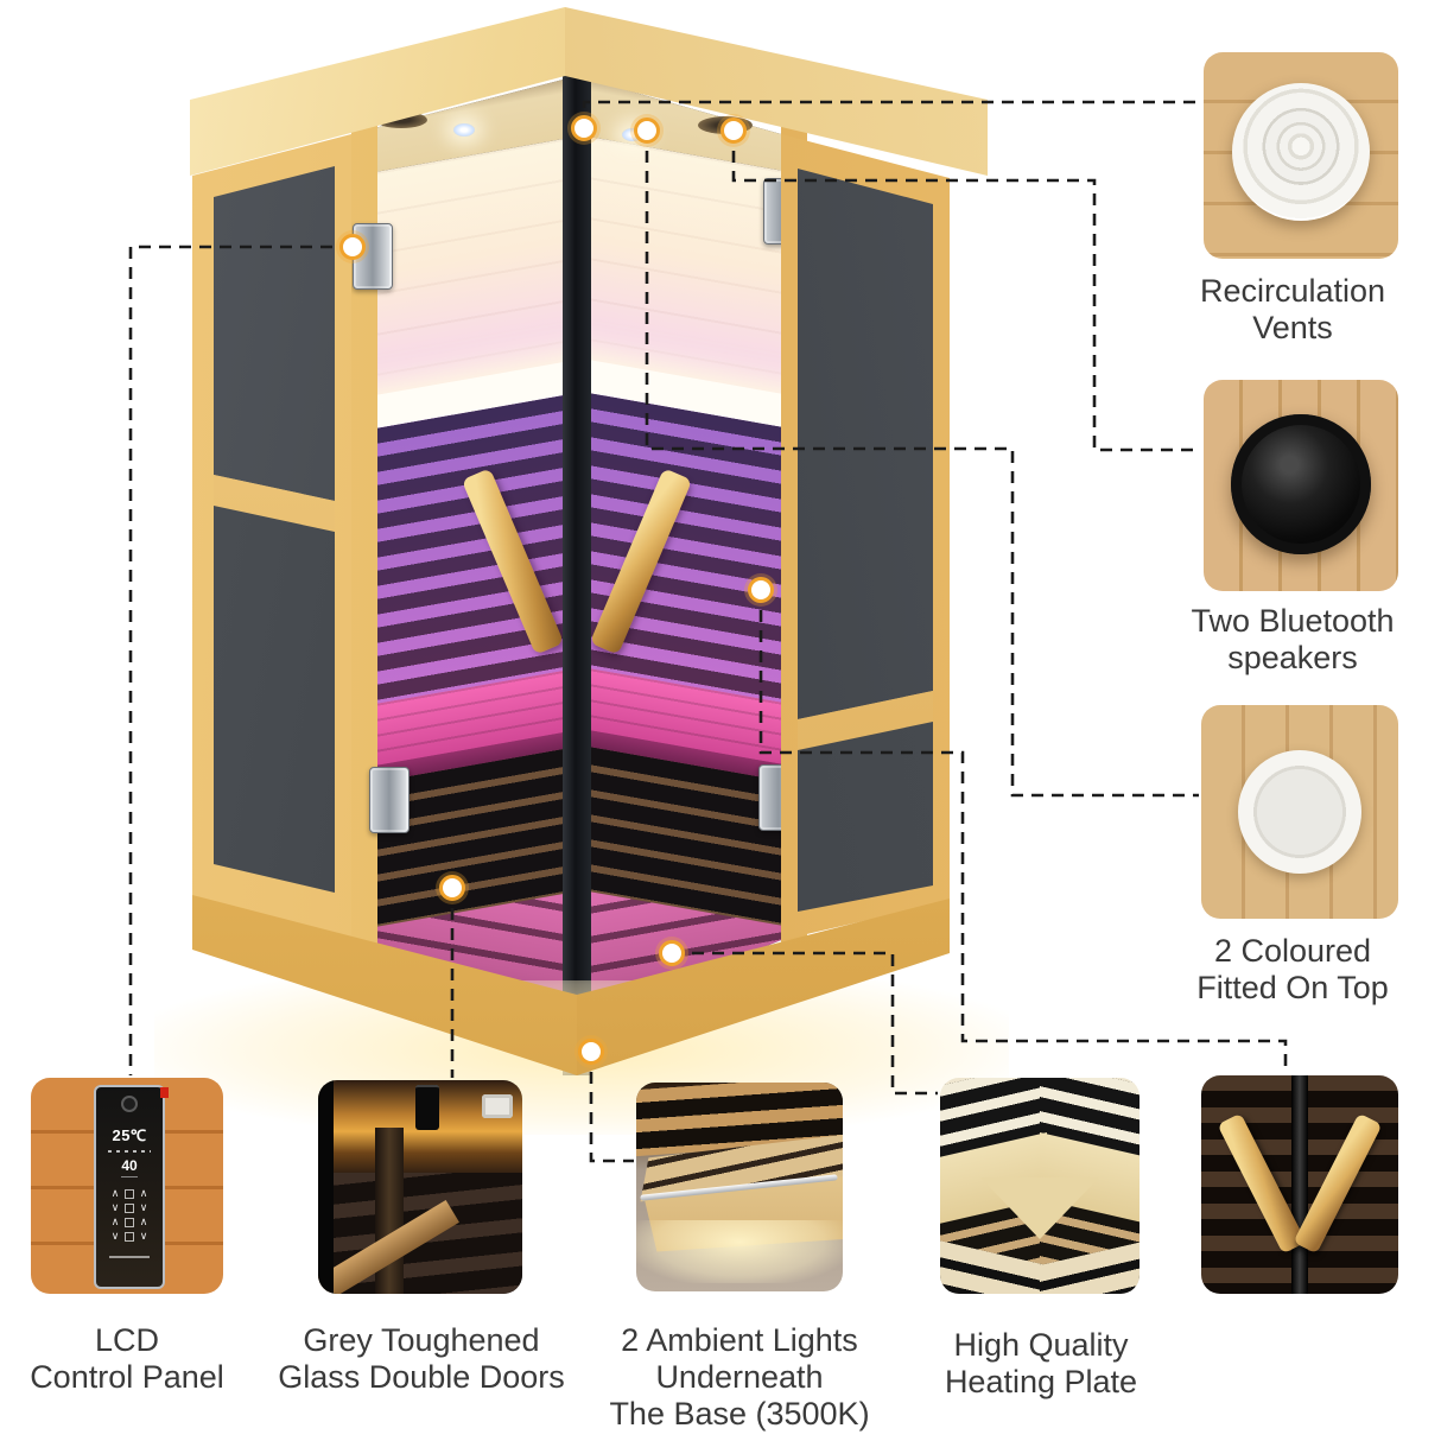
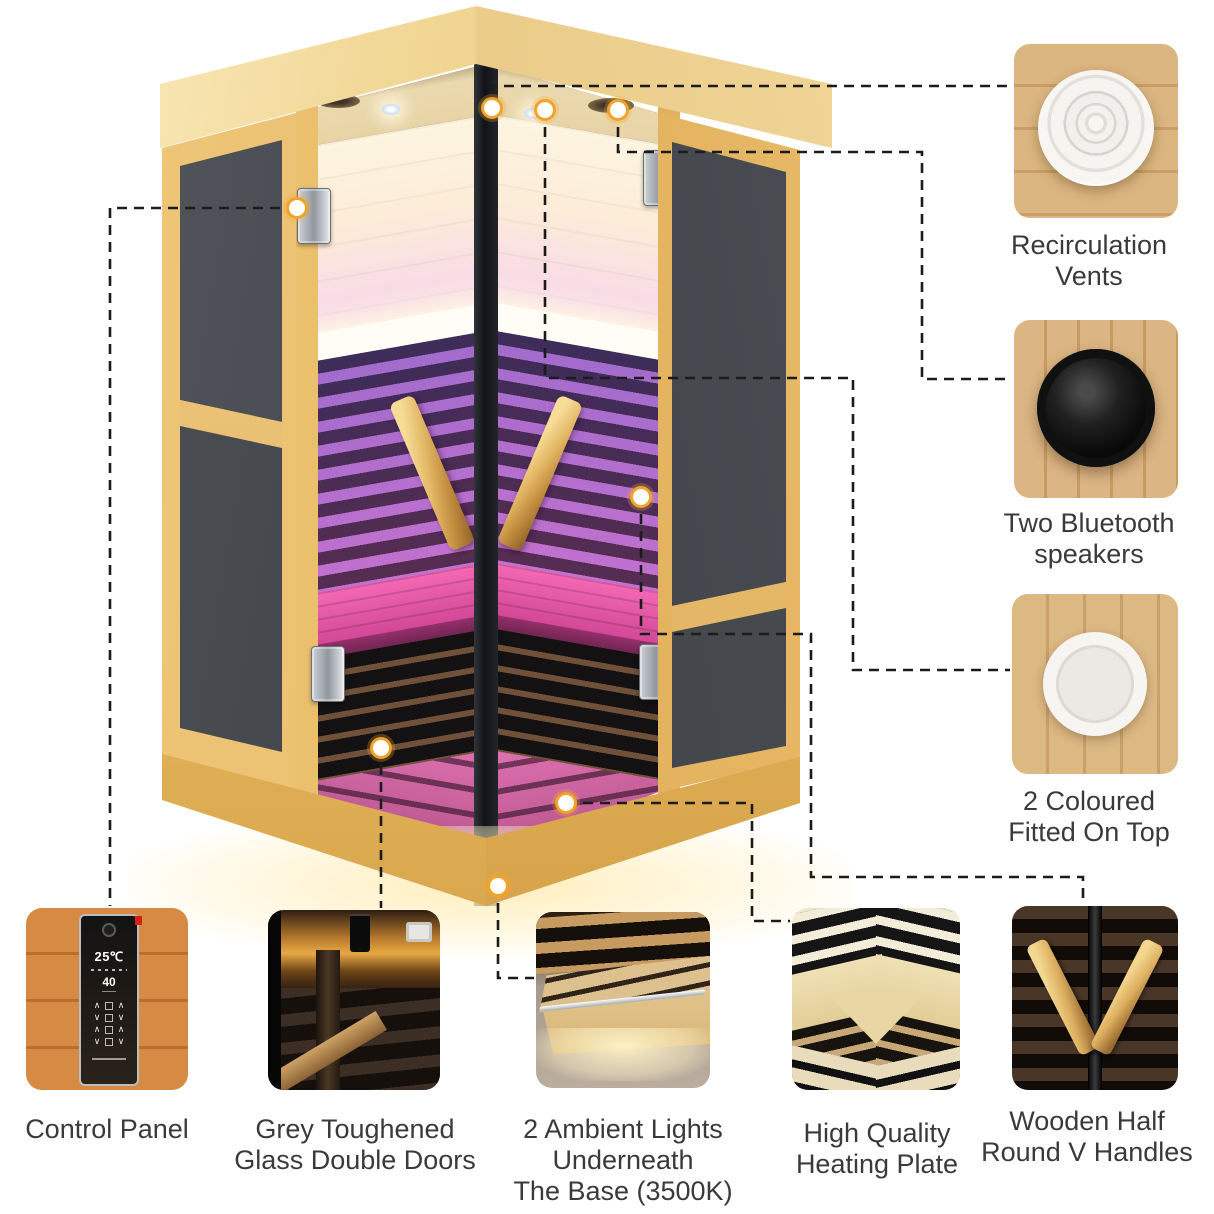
  25℃
  40
  ∧
  ∧
  ∨
  ∨
  ∧
  ∧
  ∨
  ∨
  Recirculation
  Vents
  Two Bluetooth
  speakers
  2 Coloured
  Fitted On Top
- LCD
  Control Panel
  Grey Toughened
  Glass Double Doors
  2 Ambient Lights
  Underneath
  The Base (3500K)
  High Quality
  Heating Plate
+ Wooden Half
+ Round V Handles
